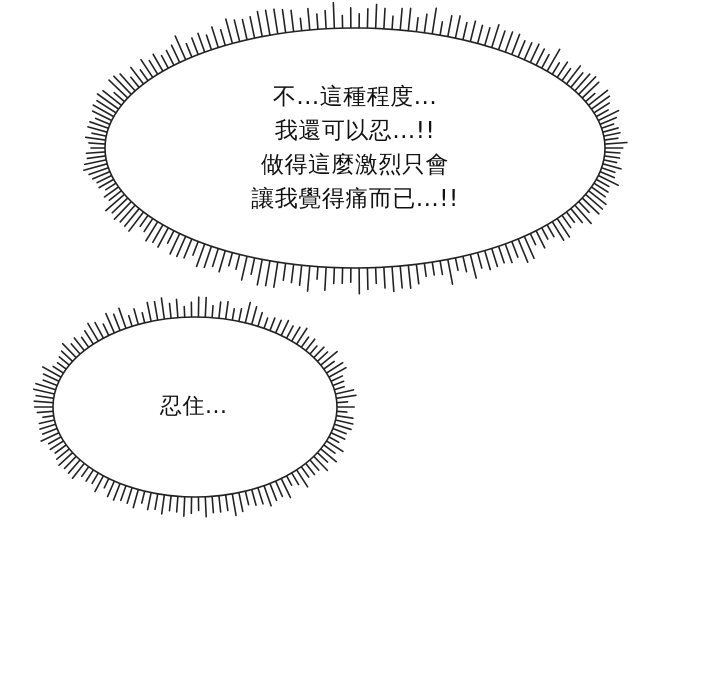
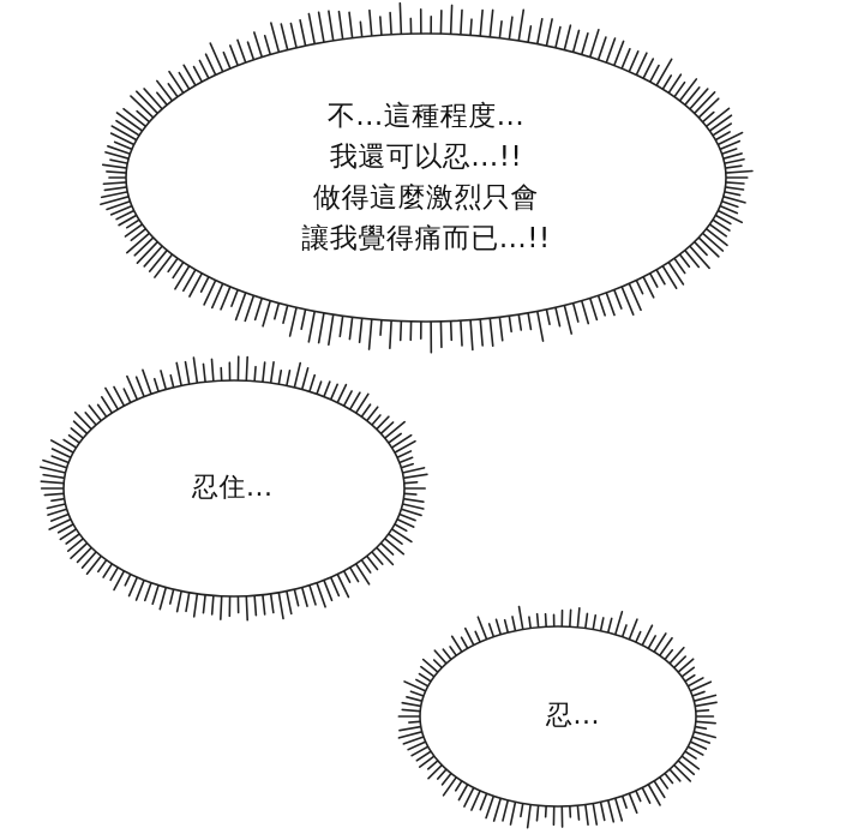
  不...這種程度...
  我還可以忍...!!
  做得這麼激烈只會
  讓我覺得痛而已...!!
  忍住...
+ 忍...
